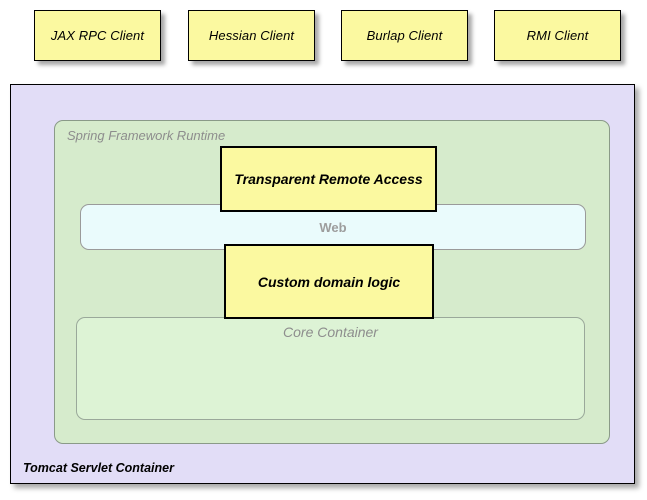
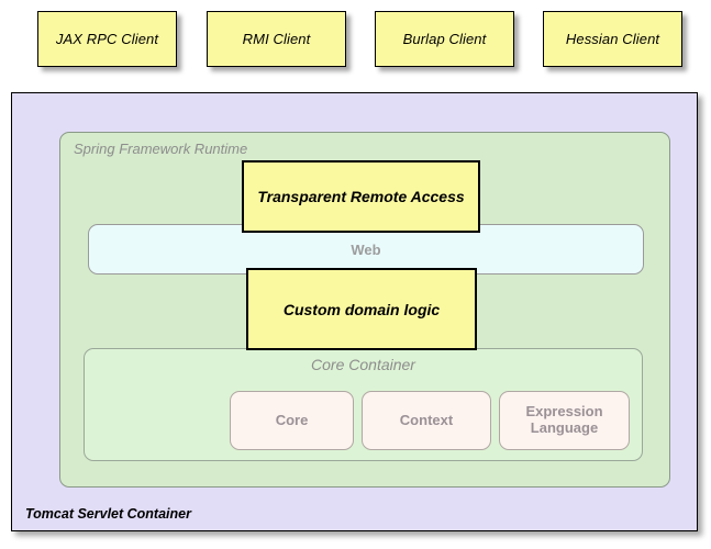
  JAX RPC Client
- Hessian Client
+ RMI Client
  Burlap Client
- RMI Client
+ Hessian Client
  Tomcat Servlet Container
  Spring Framework Runtime
  Web
  Transparent Remote Access
  Custom domain logic
  Core Container
+ Core
+ Context
+ Expression Language
